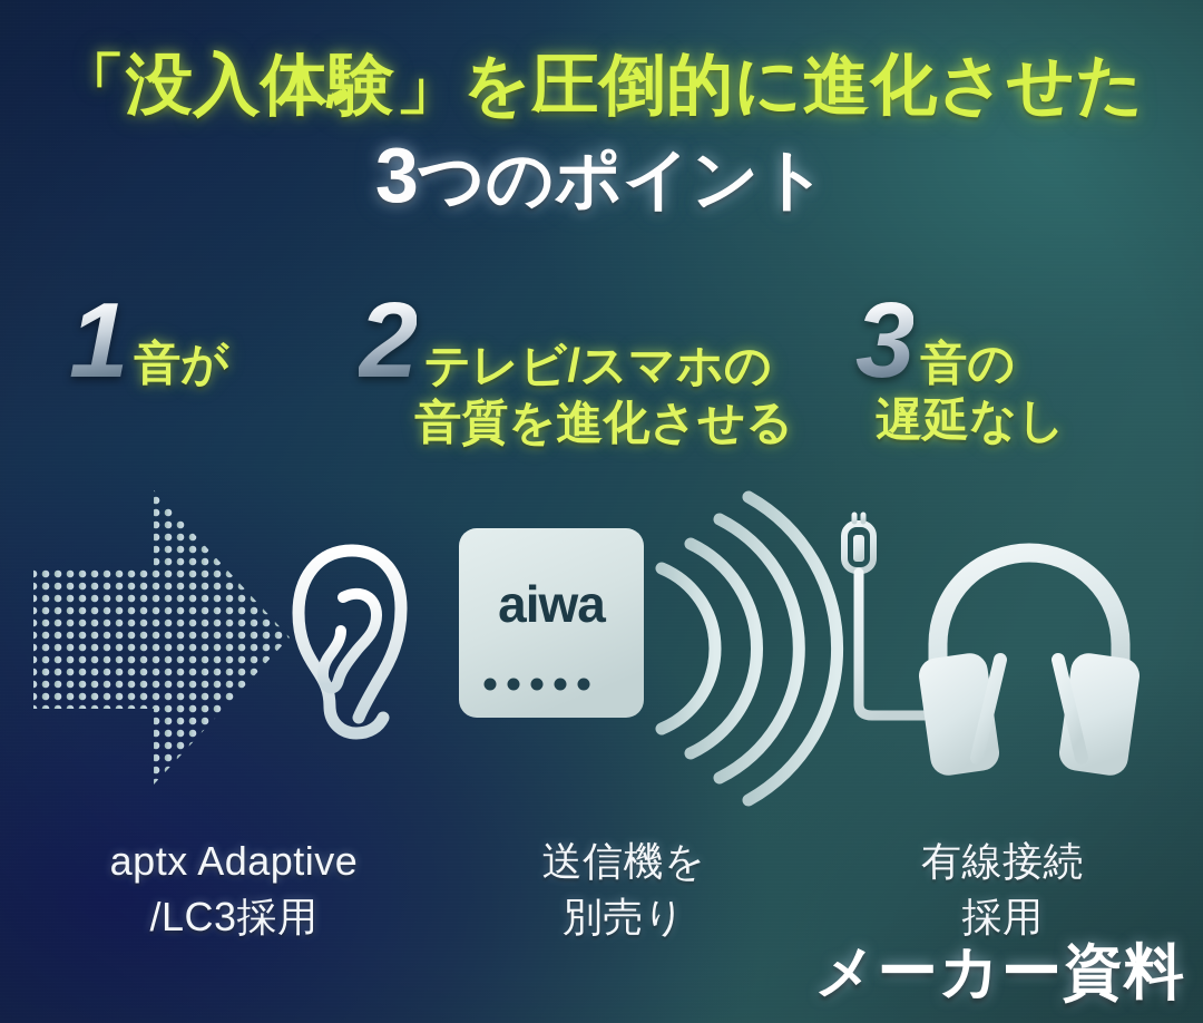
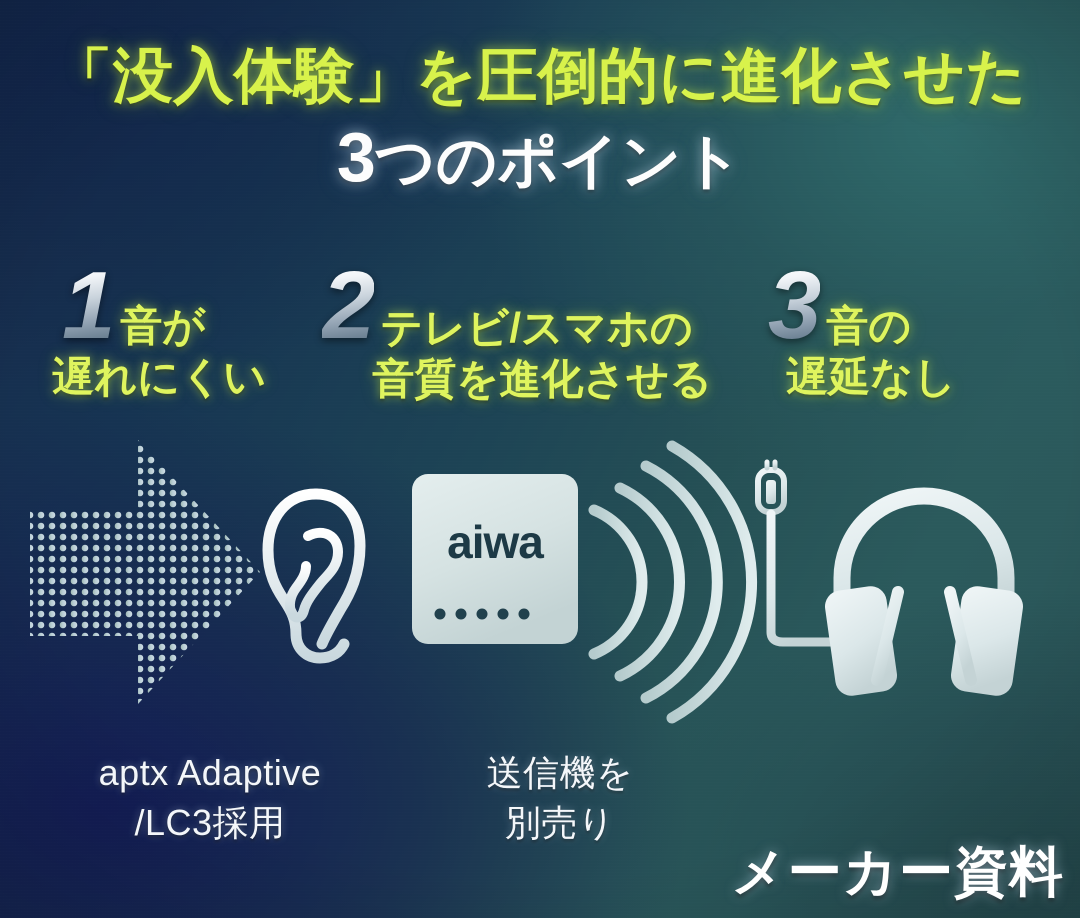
  「没入体験」を圧倒的に進化させた
  3つのポイント
  1
  音が
+ 遅れにくい
  2
  テレビ/スマホの
  音質を進化させる
  3
  音の
  遅延なし
  aiwa
  aptx Adaptive
  /LC3採用
  送信機を
  別売り
- 有線接続
- 採用
  メーカー資料
